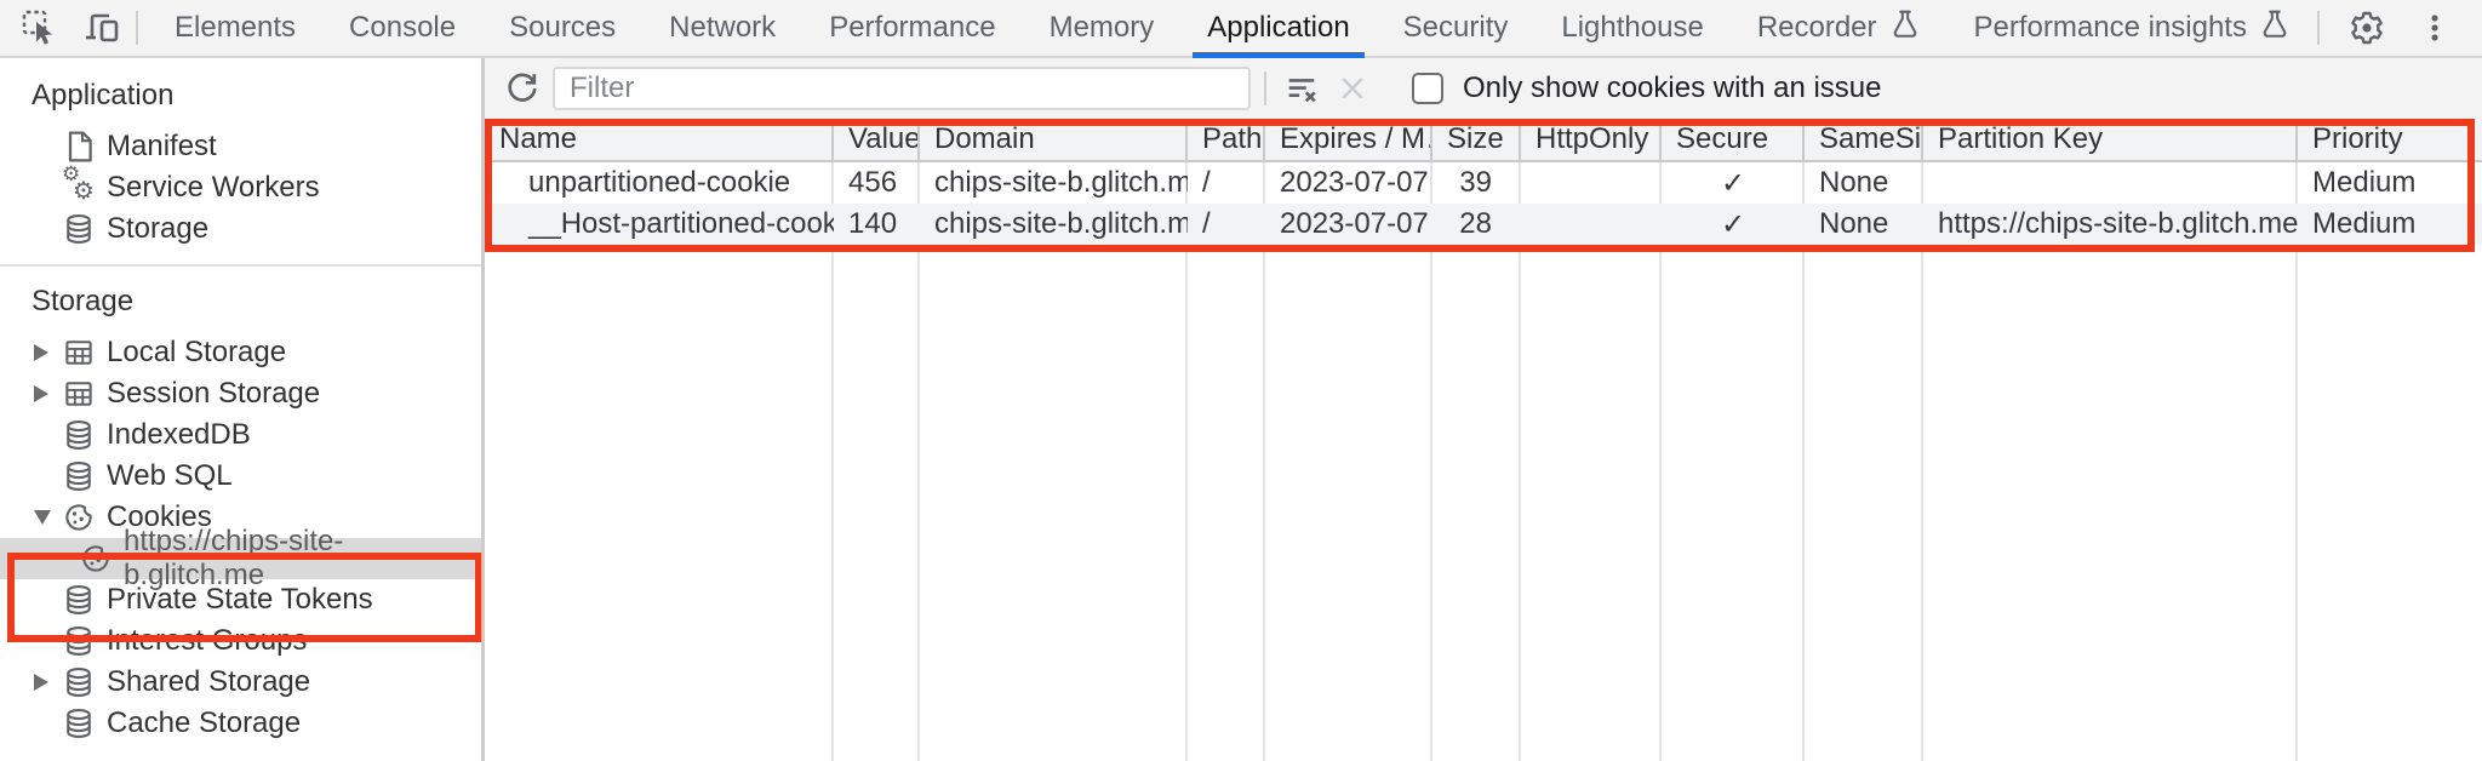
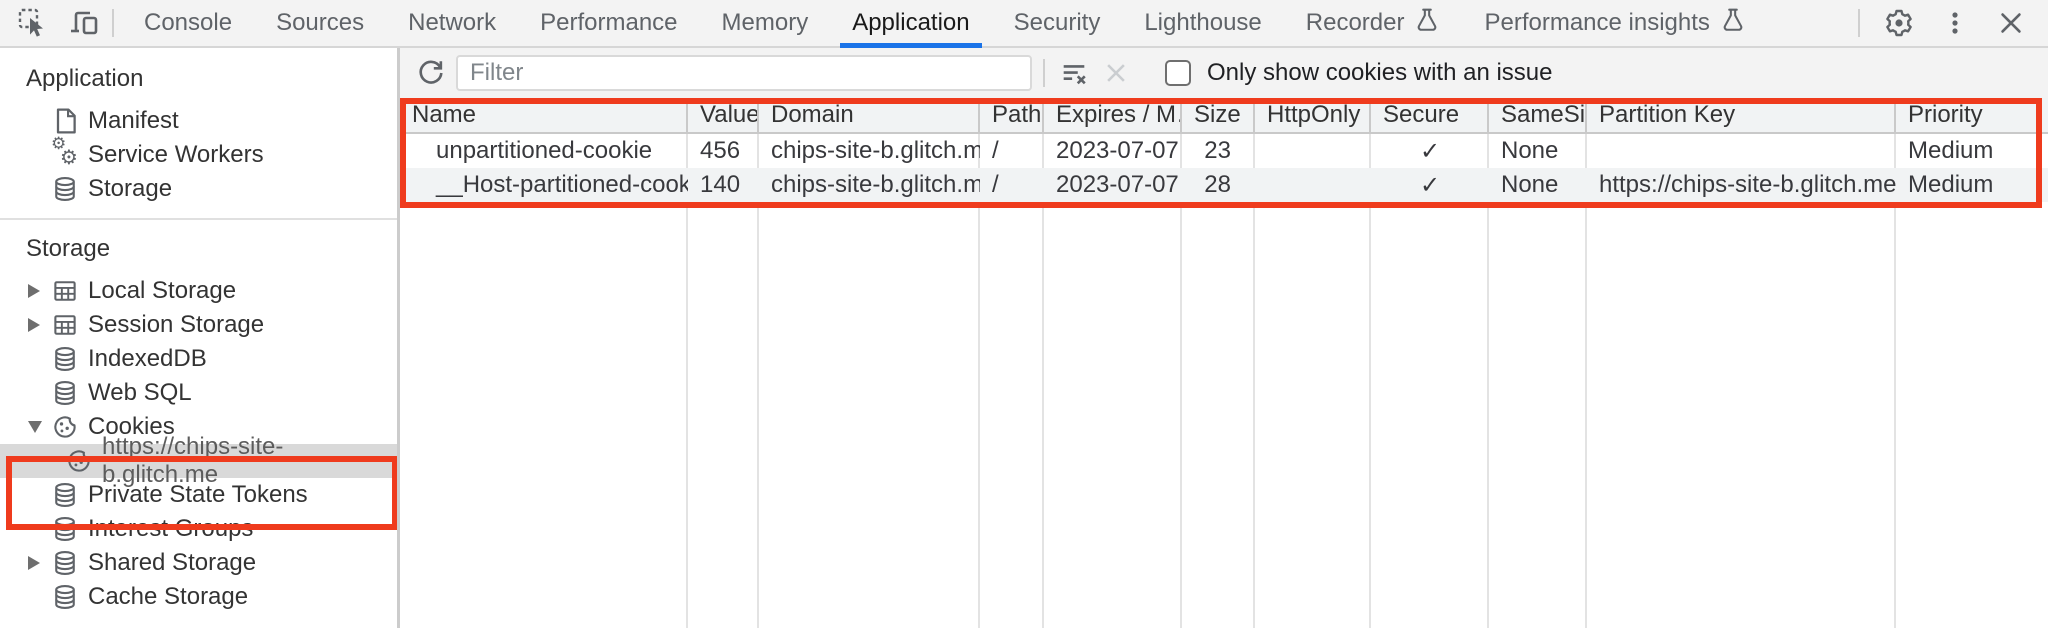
- Elements
  Console
  Sources
  Network
  Performance
  Memory
  Application
  Security
  Lighthouse
  Recorder
  Performance insights
  Application
  Manifest
  ⚙
  ⚙
  Service Workers
  Storage
  Storage
  Local Storage
  Session Storage
  IndexedDB
  Web SQL
  Cookies
  https://chips-site-b.glitch.me
  Private State Tokens
  Interest Groups
  Shared Storage
  Cache Storage
  Filter
  Only show cookies with an issue
  Name
  Value
  Domain
  Path
  Expires / M
  Size
  HttpOnly
  Secure
  SameSi
  Partition Key
  Priority
  unpartitioned-cookie
  456
  chips-site-b.glitch.m
  /
  2023-07-07
- 39
+ 23
  ✓
  None
  Medium
  __Host-partitioned-cook
  140
  chips-site-b.glitch.m
  /
  2023-07-07
  28
  ✓
  None
  https://chips-site-b.glitch.me
  Medium
